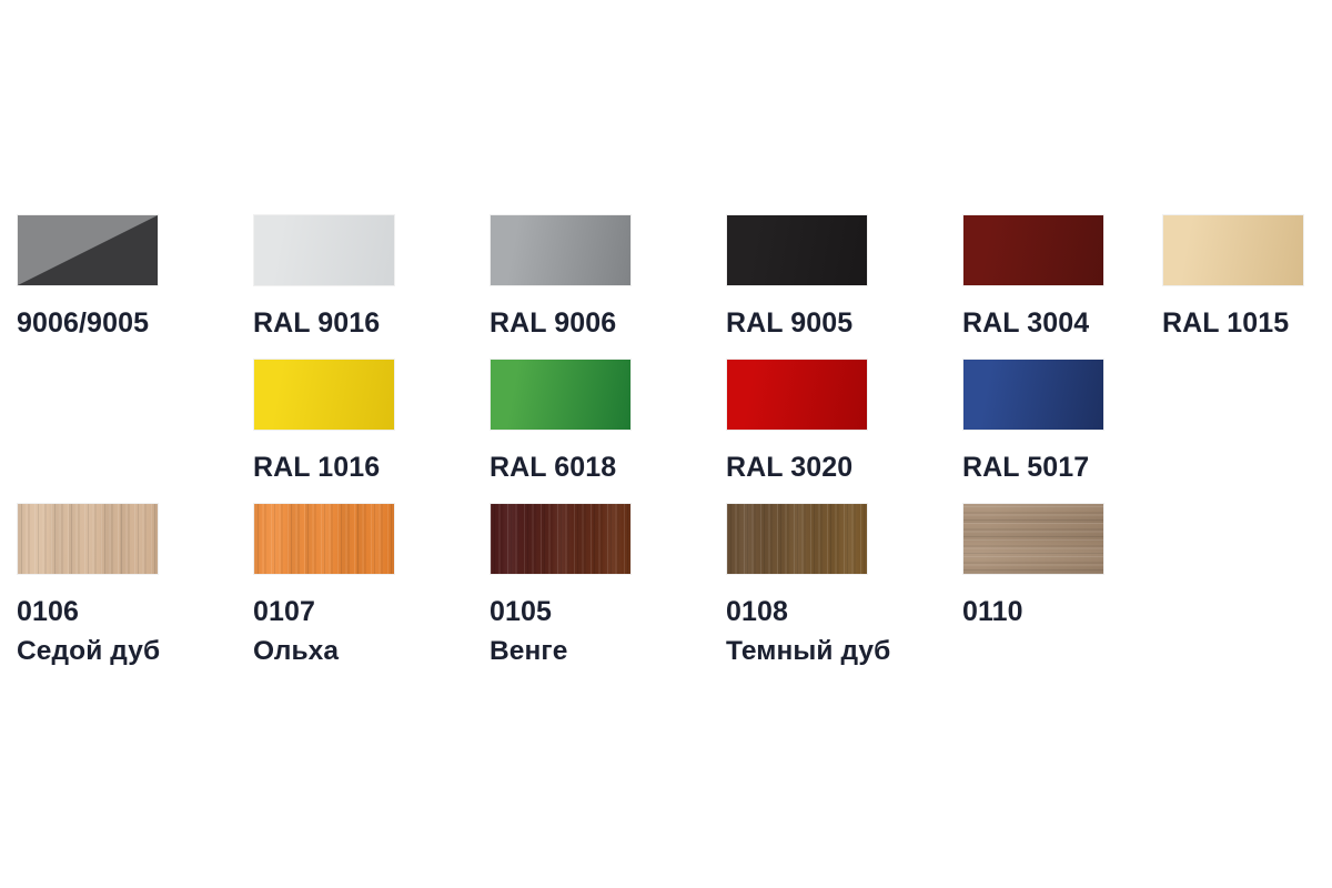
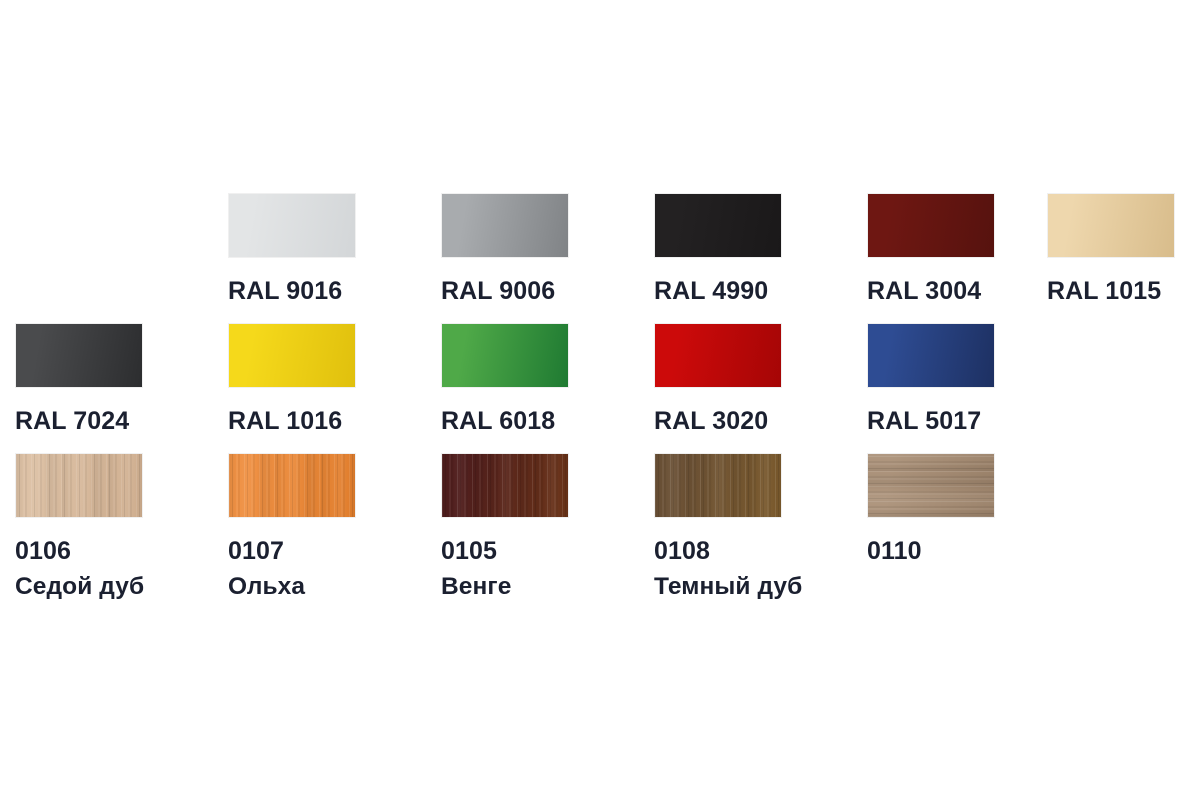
- 9006/9005
  RAL 9016
  RAL 9006
- RAL 9005
+ RAL 4990
  RAL 3004
  RAL 1015
+ RAL 7024
  RAL 1016
  RAL 6018
  RAL 3020
  RAL 5017
  0106
  Седой дуб
  0107
  Ольха
  0105
  Венге
  0108
  Темный дуб
  0110
